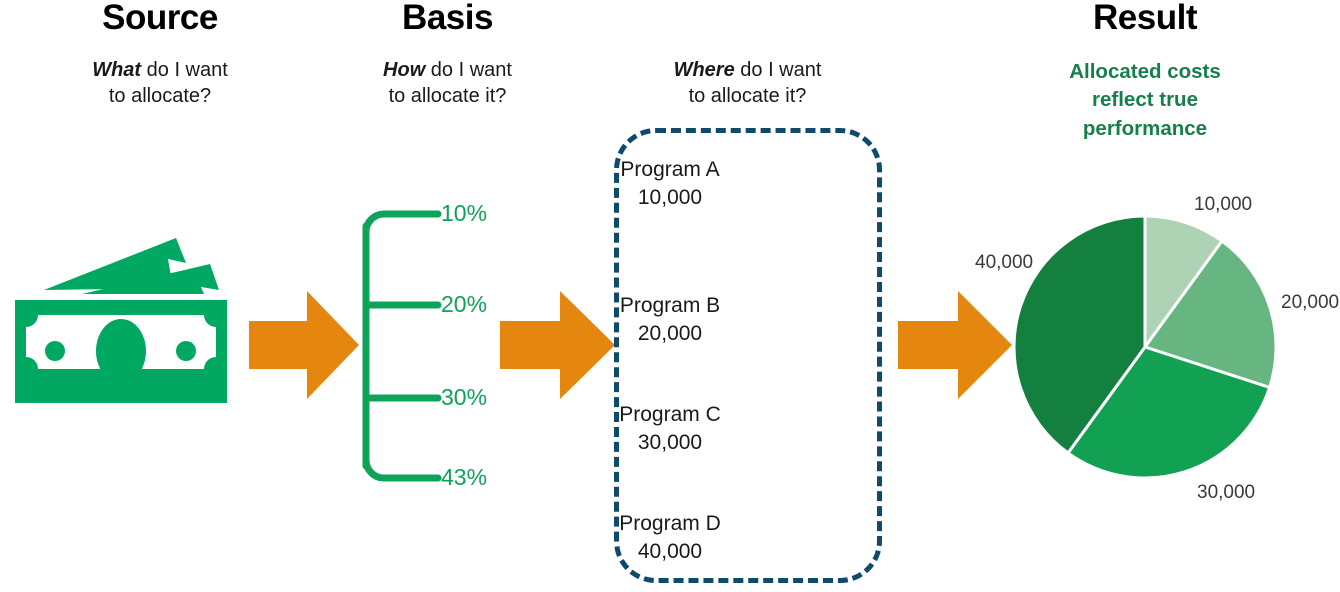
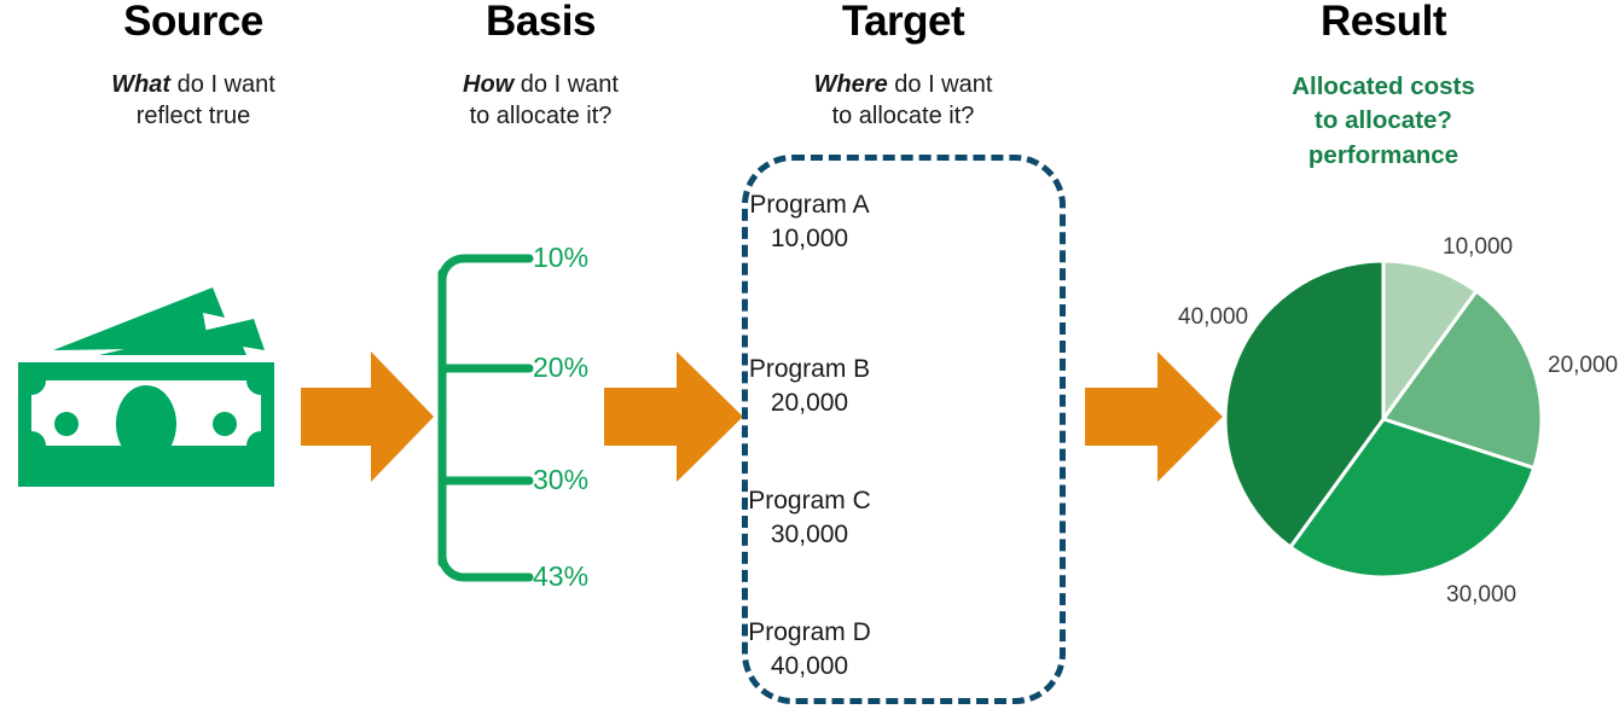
  Source
  What do I want
- to allocate?
+ reflect true
  Basis
  How do I want
  to allocate it?
+ Target
  Where do I want
  to allocate it?
  Result
  Allocated costs
- reflect true
+ to allocate?
  performance
  10%
  20%
  30%
  43%
  Program A
  10,000
  Program B
  20,000
  Program C
  30,000
  Program D
  40,000
  10,000
  20,000
  30,000
  40,000
